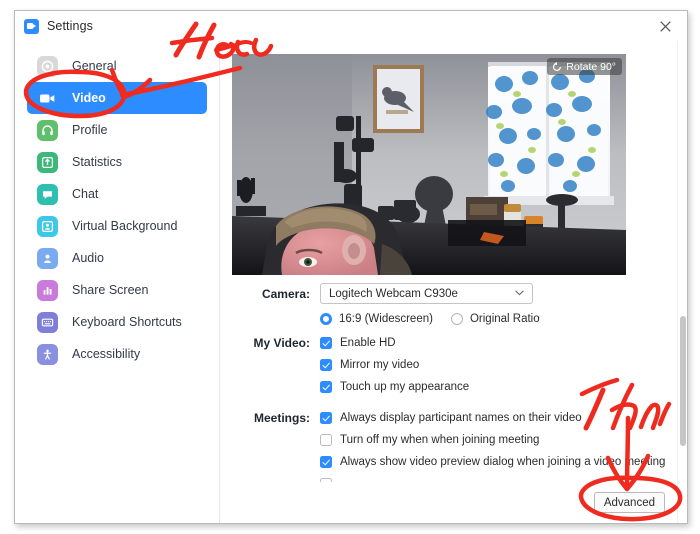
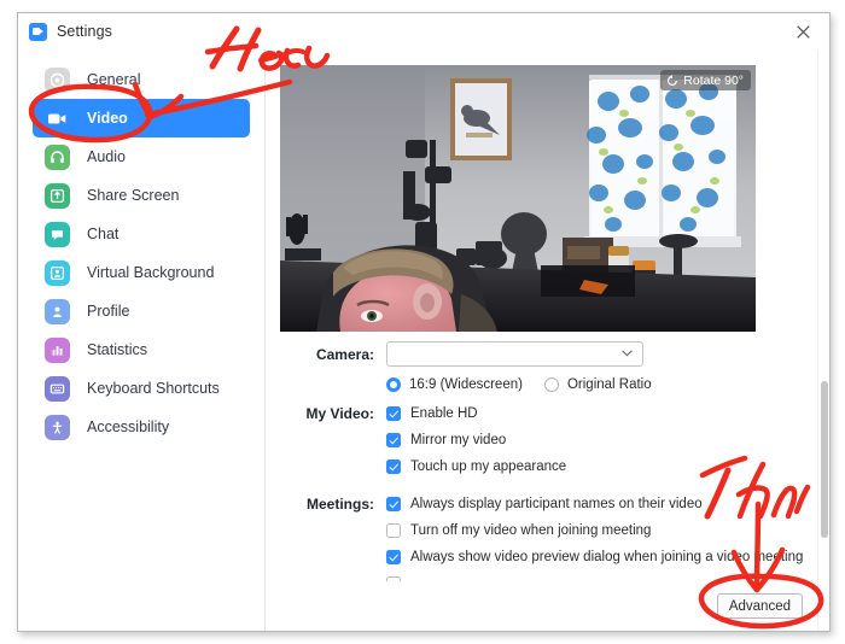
  Settings
  General
  Video
- Profile
+ Audio
- Statistics
+ Share Screen
  Chat
  Virtual Background
- Audio
+ Profile
- Share Screen
+ Statistics
  Keyboard Shortcuts
  Accessibility
  Rotate 90°
  Camera:
- Logitech Webcam C930e
  16:9 (Widescreen)
  Original Ratio
  My Video:
  Enable HD
  Mirror my video
  Touch up my appearance
  Meetings:
  Always display participant names on their video
- Turn off my when when joining meeting
+ Turn off my video when joining meeting
  Always show video preview dialog when joining a vidoeting
  Advanced
